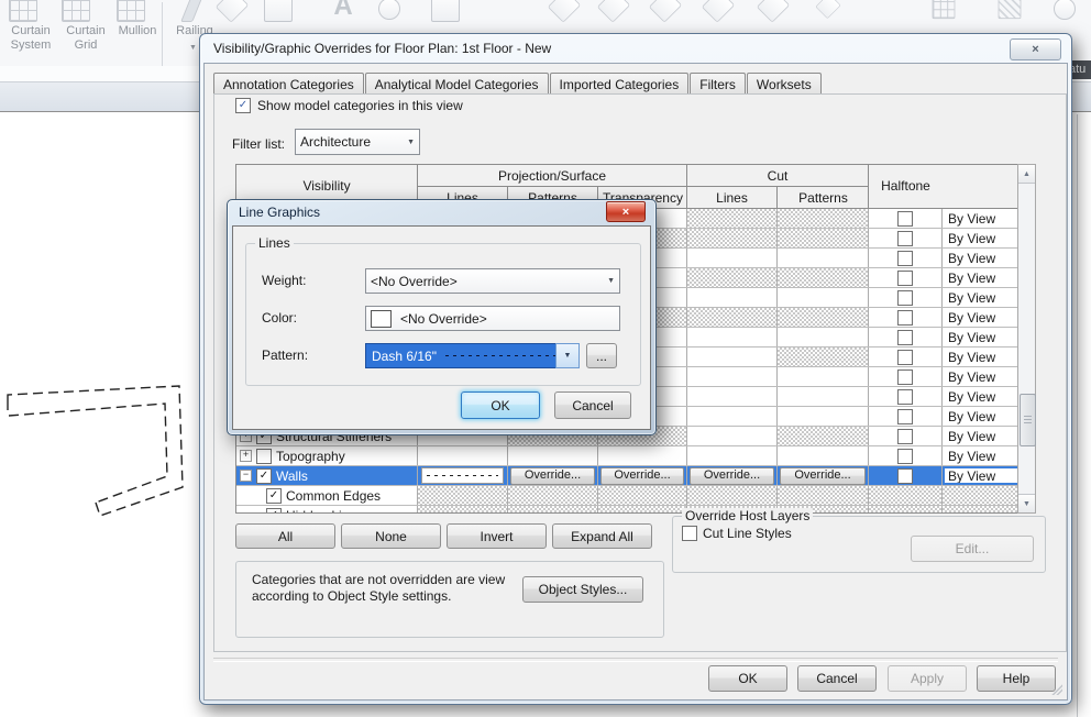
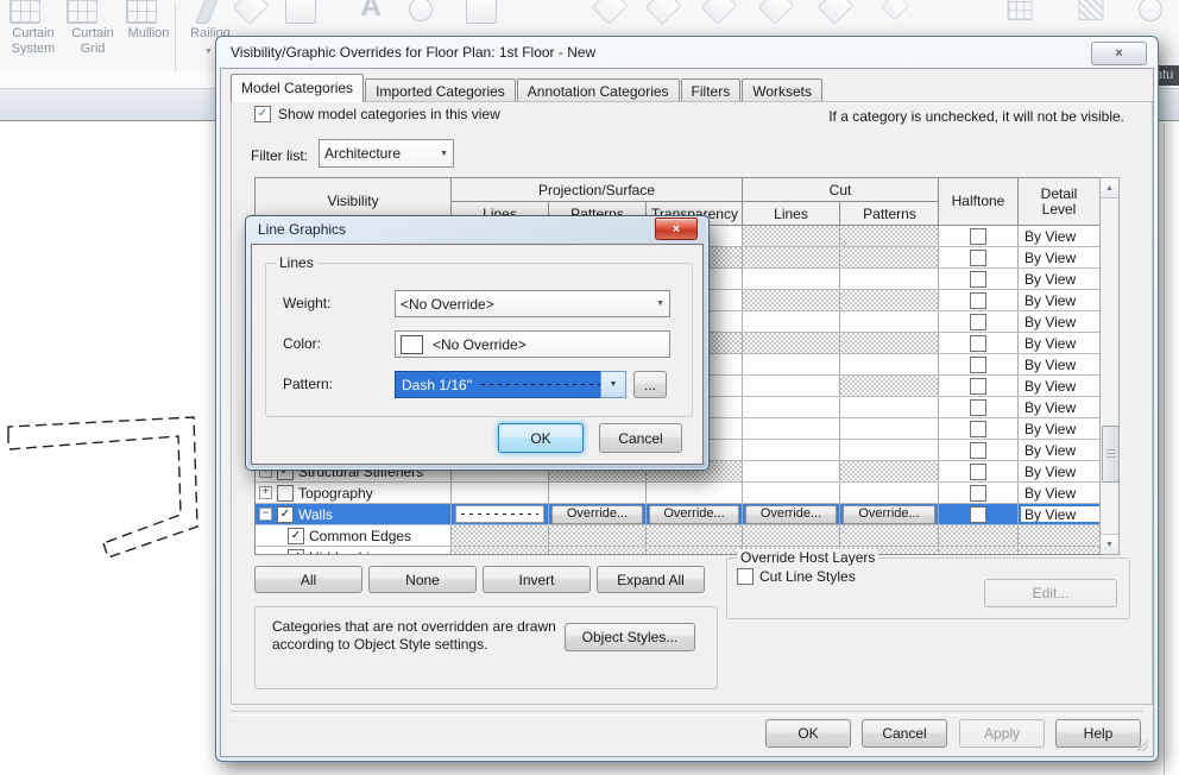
  A
  Curtain
  System
  Curtain
  Grid
  Mullion
  Railing
  atu
  Visibility/Graphic Overrides for Floor Plan: 1st Floor - New
  ×
+ Model Categories
- Annotation Categories
+ Imported Categories
- Analytical Model Categories
- Imported Categories
+ Annotation Categories
  Filters
  Worksets
  ✓
  Show model categories in this view
+ If a category is unchecked, it will not be visible.
  Filter list:
  Architecture
  Visibility
  Projection/Surface
  Lines
  Patterns
  Transparency
  Cut
  Lines
  Patterns
  Halftone
+ Detail Level
  By View
  By View
  By View
  By View
  By View
  By View
  By View
  By View
  By View
  By View
  By View
  ✓
  Structural Stiffeners
  By View
  +
  Topography
  By View
  −
  ✓
  Walls
  Override...
  Override...
  Override...
  Override...
  By View
  ✓
  Common Edges
  All
  None
  Invert
  Expand All
  Override Host Layers
  Cut Line Styles
  Edit...
- Categories that are not overridden are view according to Object Style settings.
+ Categories that are not overridden are drawn according to Object Style settings.
  Object Styles...
  OK
  Cancel
  Apply
  Help
  Line Graphics
  ×
  Lines
  Weight:
  <No Override>
  Color:
  <No Override>
  Pattern:
- Dash 6/16"
+ Dash 1/16"
  ...
  OK
  Cancel
